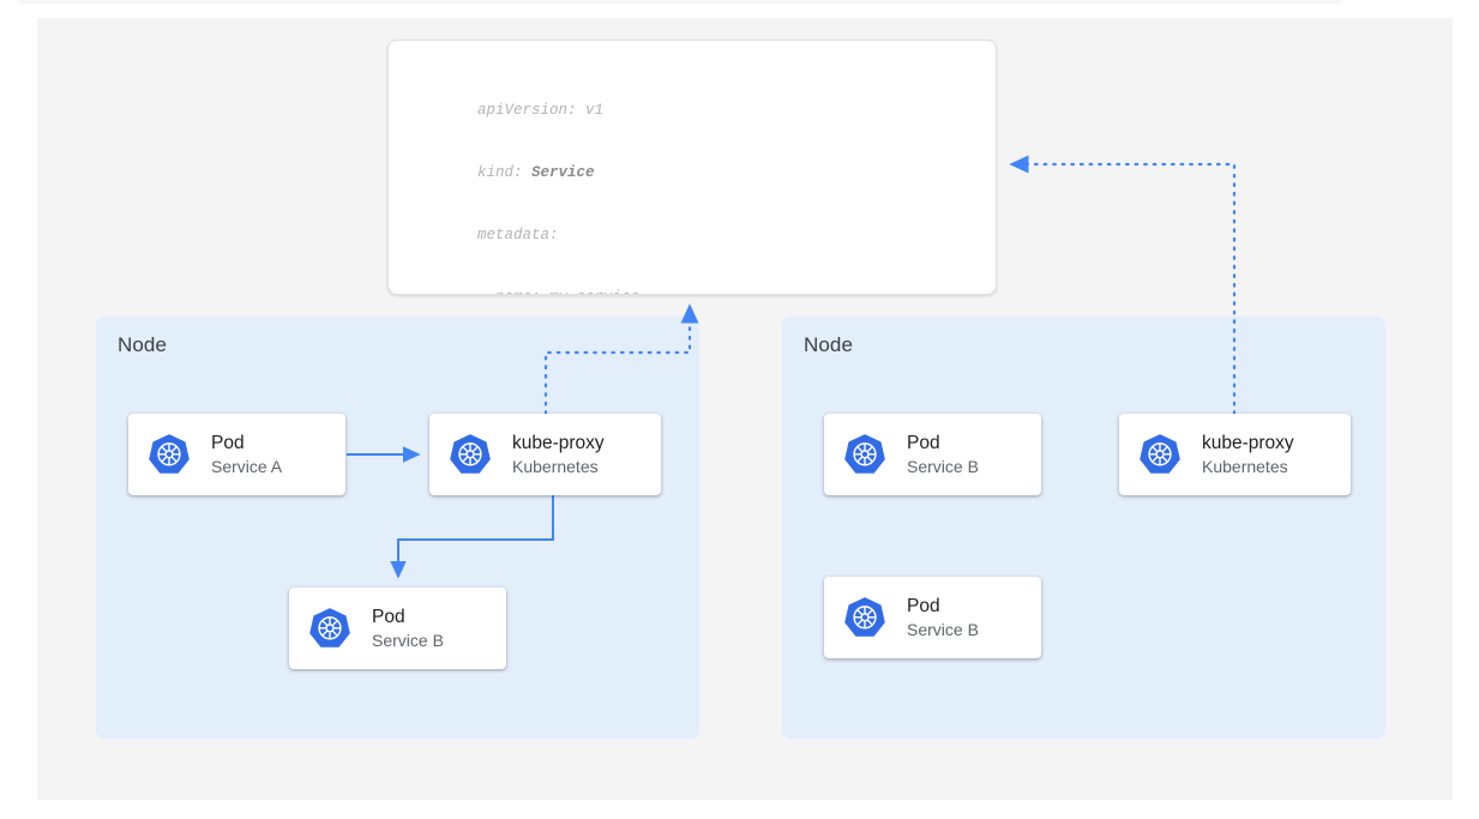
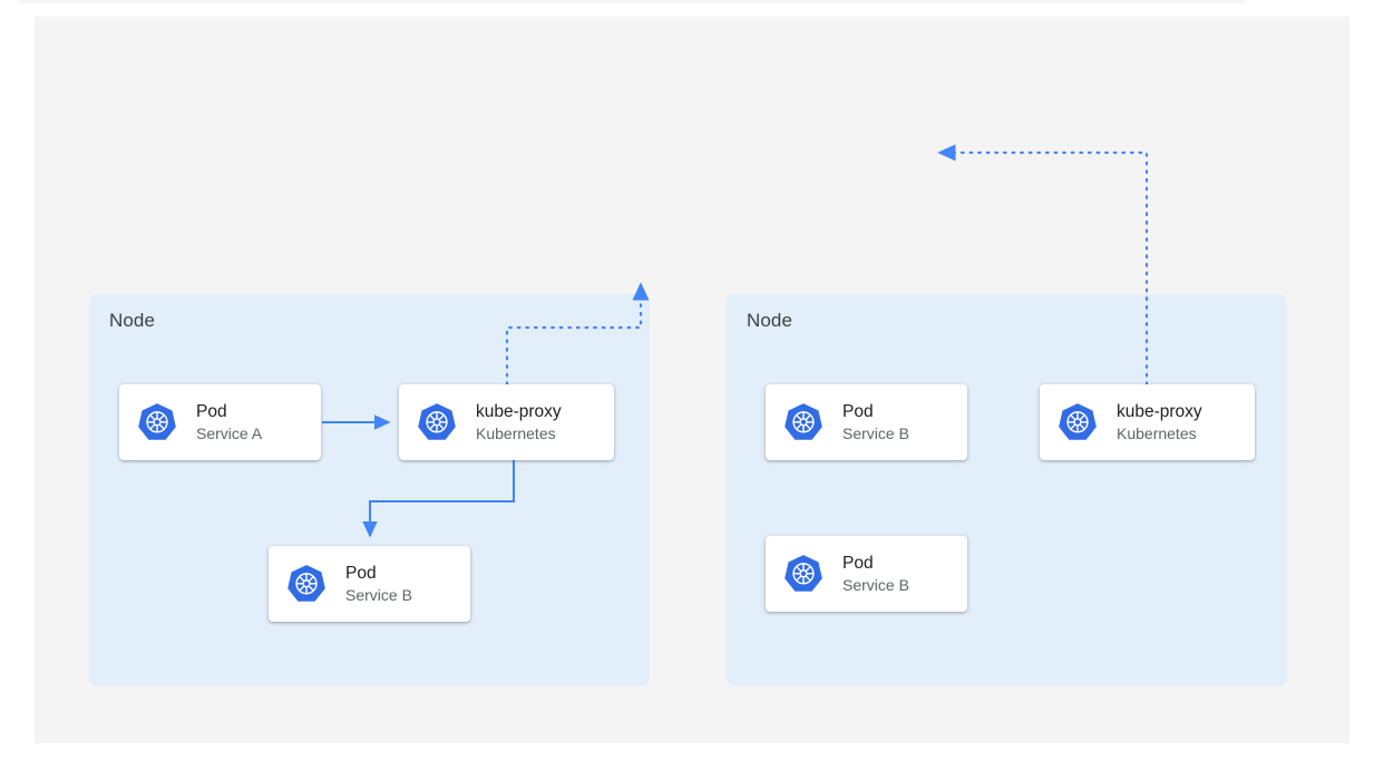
- apiVersion: v1
- kind: Service
- metadata:
  Node
  Node
  Pod
  Service A
  kube-proxy
  Kubernetes
  Pod
  Service B
  Pod
  Service B
  Pod
  Service B
  kube-proxy
  Kubernetes
